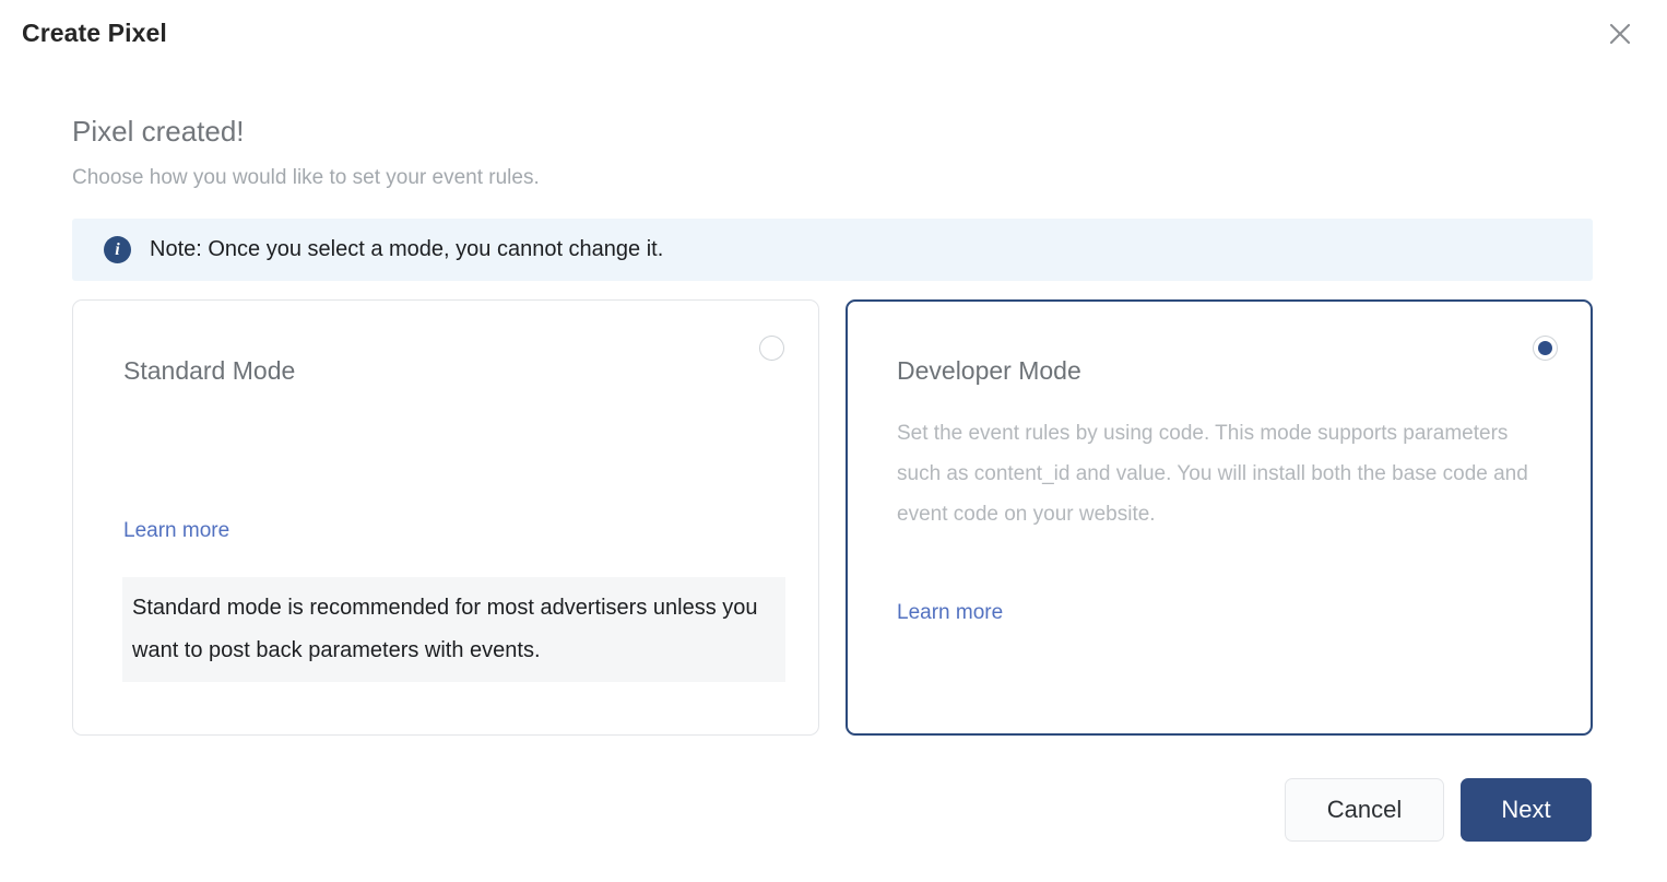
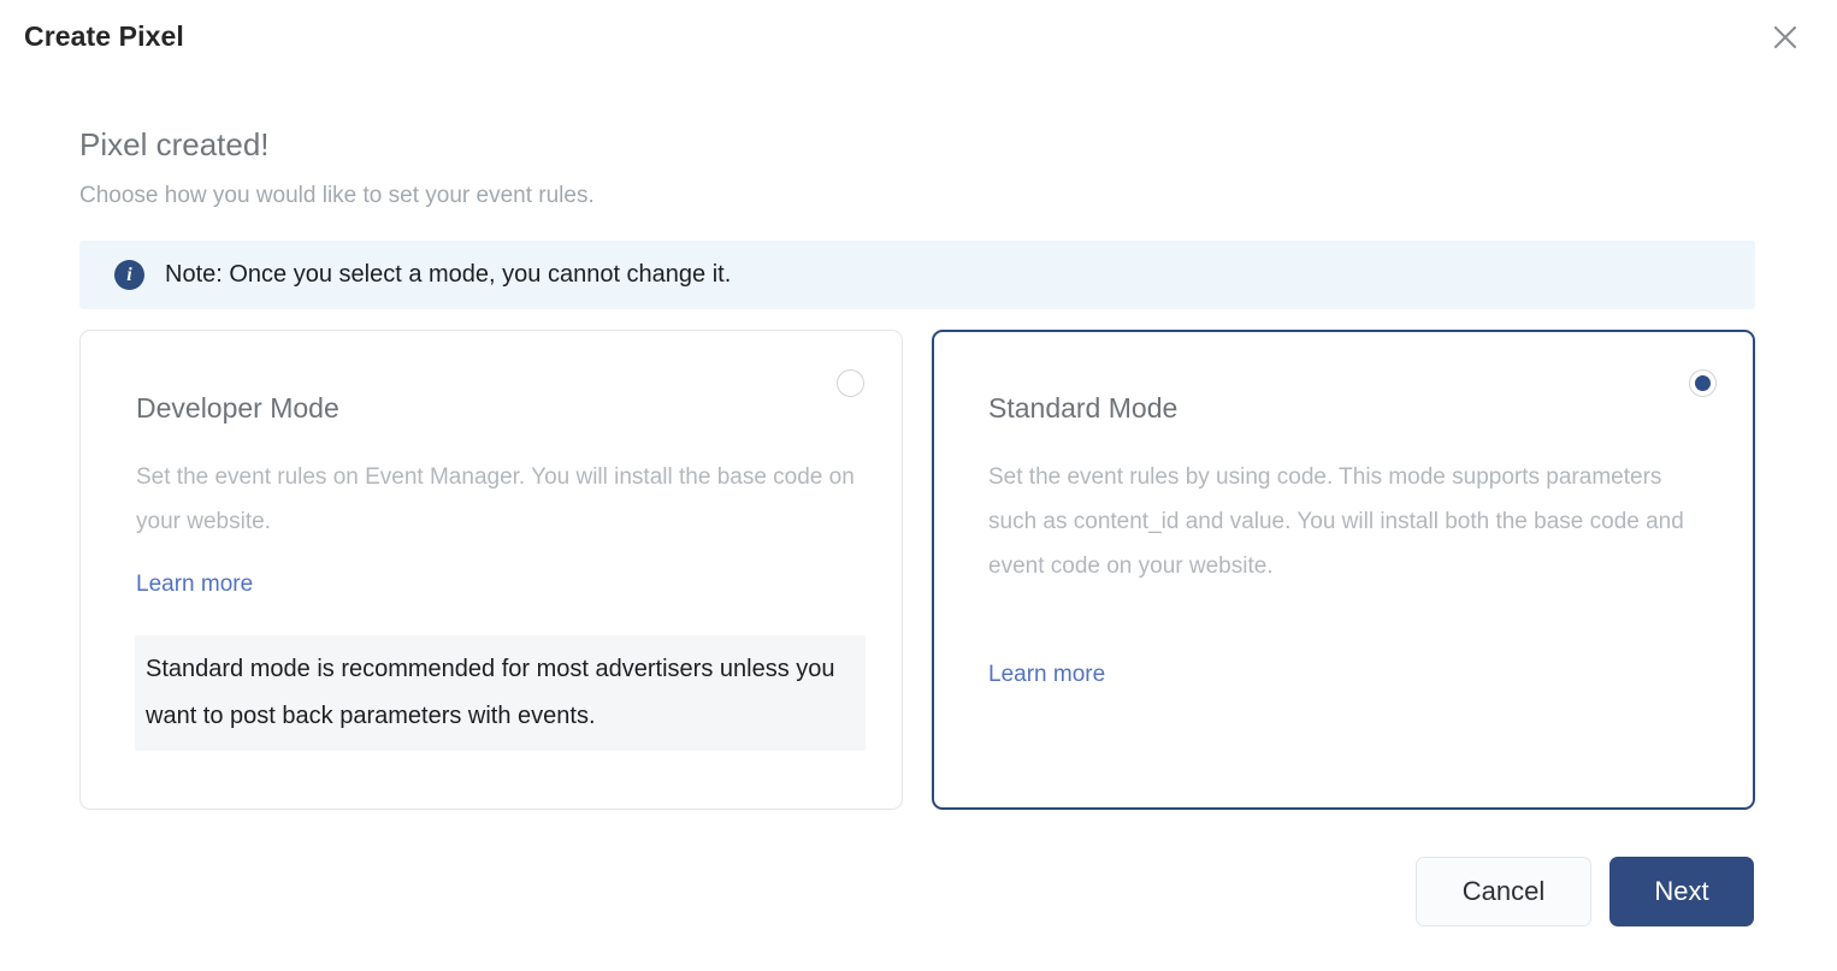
  Create Pixel
  Pixel created!
  Choose how you would like to set your event rules.
  i
  Note: Once you select a mode, you cannot change it.
- Standard Mode
+ Developer Mode
+ Set the event rules on Event Manager. You will install the base code on your website.
  Learn more
  Standard mode is recommended for most advertisers unless you want to post back parameters with events.
- Developer Mode
+ Standard Mode
  Set the event rules by using code. This mode supports parameters such as content_id and value. You will install both the base code and event code on your website.
  Learn more
  Cancel
  Next
